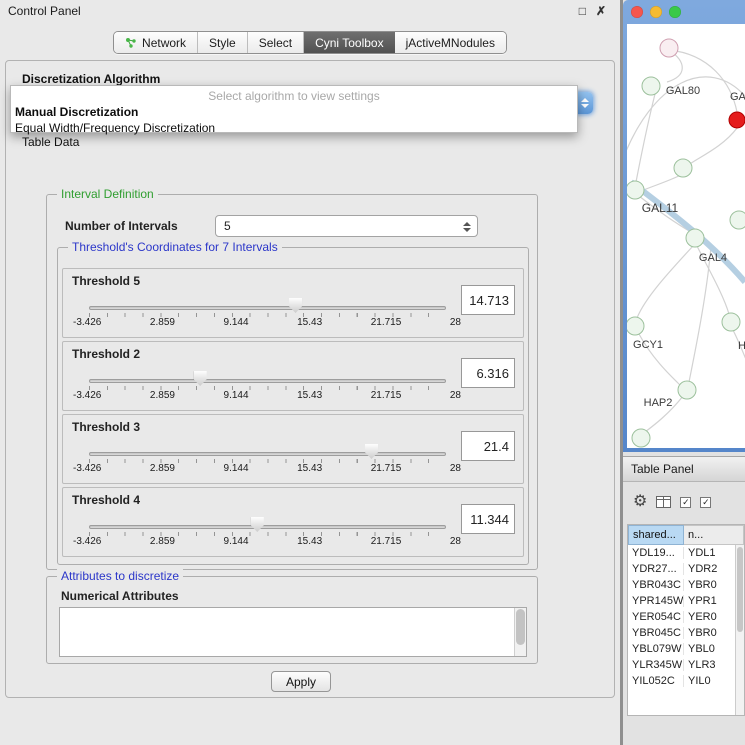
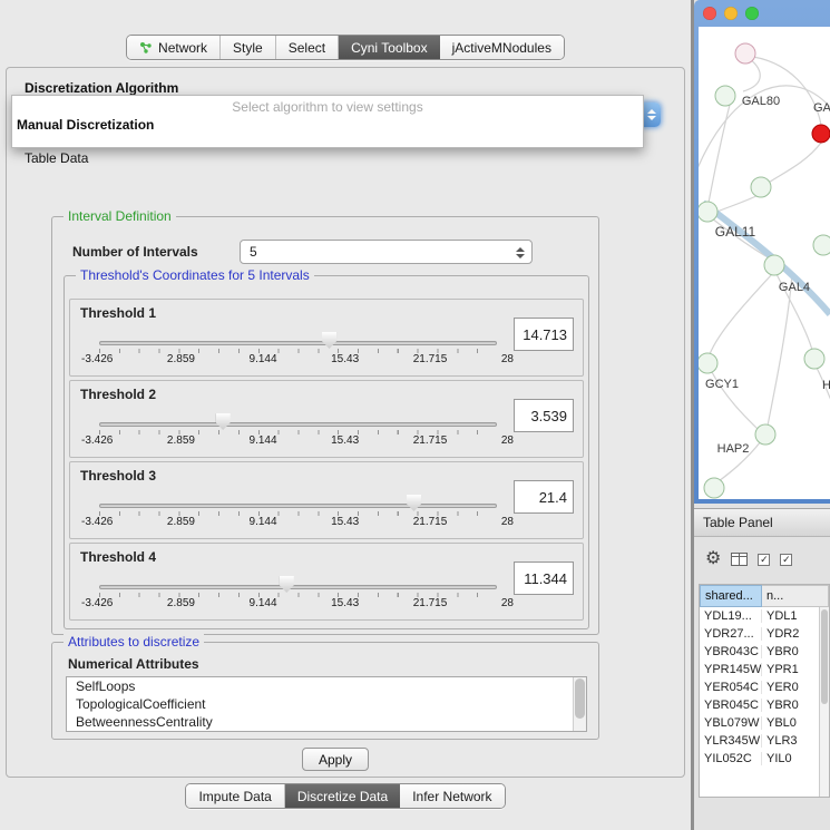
- Control Panel
- □
- ✗
  Network
  Style
  Select
  Cyni Toolbox
  jActiveMNodules
  Discretization Algorithm
  Select algorithm to view settings
  Manual Discretization
- Equal Width/Frequency Discretization
  Table Data
  Interval Definition
  Number of Intervals
  5
- Threshold's Coordinates for 7 Intervals
+ Threshold's Coordinates for 5 Intervals
- Threshold 5
+ Threshold 1
  -3.426
  2.859
  9.144
  15.43
  21.715
  28
  14.713
  Threshold 2
  -3.426
  2.859
  9.144
  15.43
  21.715
  28
- 6.316
+ 3.539
  Threshold 3
  -3.426
  2.859
  9.144
  15.43
  21.715
  28
  21.4
  Threshold 4
  -3.426
  2.859
  9.144
  15.43
  21.715
  28
  11.344
  Attributes to discretize
  Numerical Attributes
+ SelfLoops
+ TopologicalCoefficient
+ BetweennessCentrality
  Apply
+ Impute Data
+ Discretize Data
+ Infer Network
  GAL80
  GA
  GAL11
  GAL4
  GCY1
  H
  HAP2
  Table Panel
  ⚙
  ✓
  ✓
  shared...
  n...
  YDL19...
  YDL1
  YDR27...
  YDR2
  YBR043C
  YBR0
  YPR145W
  YPR1
  YER054C
  YER0
  YBR045C
  YBR0
  YBL079W
  YBL0
  YLR345W
  YLR3
  YIL052C
  YIL0
